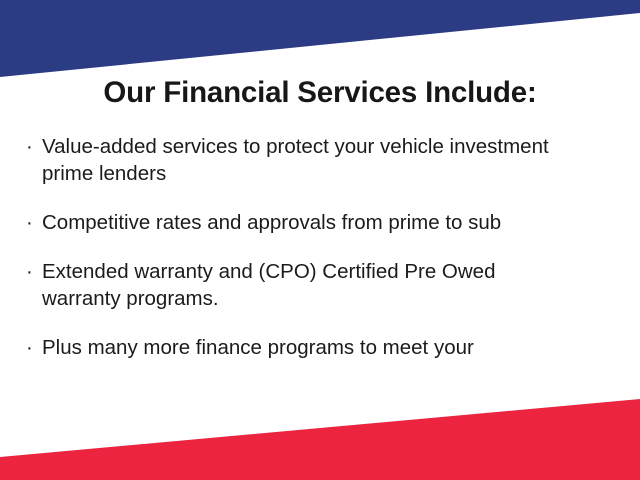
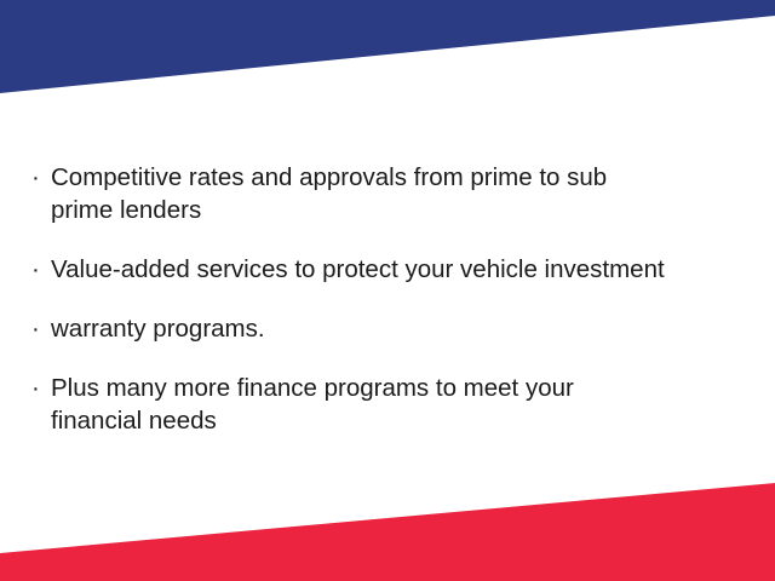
- Our Financial Services Include:
  ·
- Value-added services to protect your vehicle investment
+ Competitive rates and approvals from prime to sub
  prime lenders
  ·
- Competitive rates and approvals from prime to sub
+ Value-added services to protect your vehicle investment
  ·
- Extended warranty and (CPO) Certified Pre Owed
  warranty programs.
  ·
  Plus many more finance programs to meet your
+ financial needs
